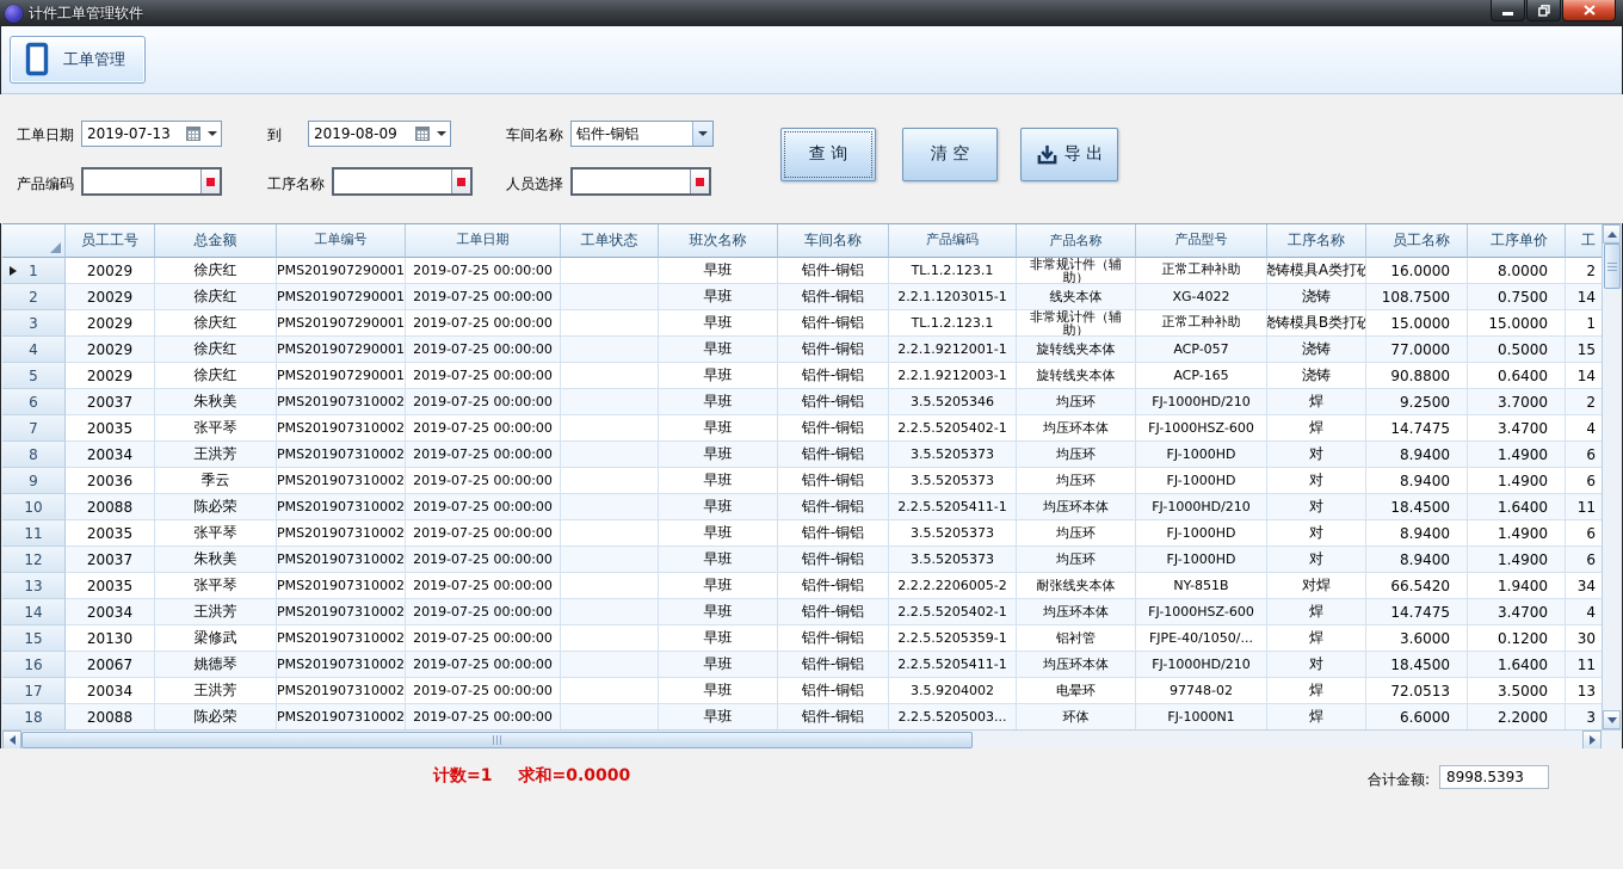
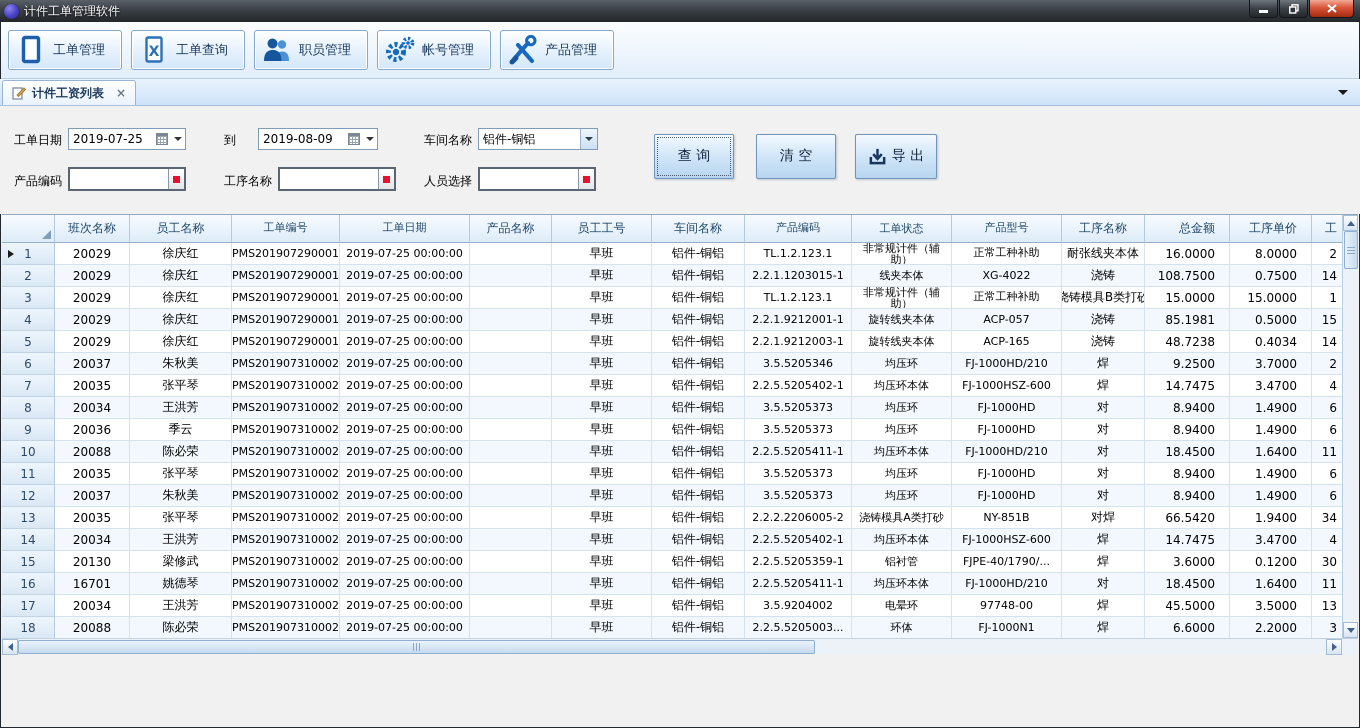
  计件工单管理软件
  工单管理
+ X
+ 工单查询
+ 职员管理
+ 帐号管理
+ 产品管理
+ 计件工资列表
+ ×
  工单日期
- 2019-07-13
+ 2019-07-25
  到
  2019-08-09
  车间名称
  铝件-铜铝
  产品编码
  工序名称
  人员选择
  查 询
  清 空
  导 出
- 员工工号
+ 班次名称
- 总金额
+ 员工名称
  工单编号
  工单日期
- 工单状态
+ 产品名称
- 班次名称
+ 员工工号
  车间名称
  产品编码
- 产品名称
+ 工单状态
  产品型号
  工序名称
- 员工名称
+ 总金额
  工序单价
  工
  1
  20029
  徐庆红
  PMS201907290001
  2019-07-25 00:00:00
  早班
  铝件-铜铝
  TL.1.2.123.1
  非常规计件（辅助）
  正常工种补助
- 浇铸模具A类打砂
+ 耐张线夹本体
  16.0000
  8.0000
  2
  2
  20029
  徐庆红
  PMS201907290001
  2019-07-25 00:00:00
  早班
  铝件-铜铝
  2.2.1.1203015-1
  线夹本体
  XG-4022
  浇铸
  108.7500
  0.7500
  14
  3
  20029
  徐庆红
  PMS201907290001
  2019-07-25 00:00:00
  早班
  铝件-铜铝
  TL.1.2.123.1
  非常规计件（辅助）
  正常工种补助
  浇铸模具B类打砂
  15.0000
  15.0000
  1
  4
  20029
  徐庆红
  PMS201907290001
  2019-07-25 00:00:00
  早班
  铝件-铜铝
  2.2.1.9212001-1
  旋转线夹本体
  ACP-057
  浇铸
- 77.0000
+ 85.1981
  0.5000
  15
  5
  20029
  徐庆红
  PMS201907290001
  2019-07-25 00:00:00
  早班
  铝件-铜铝
  2.2.1.9212003-1
  旋转线夹本体
  ACP-165
  浇铸
- 90.8800
+ 48.7238
- 0.6400
+ 0.4034
  14
  6
  20037
  朱秋美
  PMS201907310002
  2019-07-25 00:00:00
  早班
  铝件-铜铝
  3.5.5205346
  均压环
  FJ-1000HD/210
  焊
  9.2500
  3.7000
  2
  7
  20035
  张平琴
  PMS201907310002
  2019-07-25 00:00:00
  早班
  铝件-铜铝
  2.2.5.5205402-1
  均压环本体
  FJ-1000HSZ-600
  焊
  14.7475
  3.4700
  4
  8
  20034
  王洪芳
  PMS201907310002
  2019-07-25 00:00:00
  早班
  铝件-铜铝
  3.5.5205373
  均压环
  FJ-1000HD
  对
  8.9400
  1.4900
  6
  9
  20036
  季云
  PMS201907310002
  2019-07-25 00:00:00
  早班
  铝件-铜铝
  3.5.5205373
  均压环
  FJ-1000HD
  对
  8.9400
  1.4900
  6
  10
  20088
  陈必荣
  PMS201907310002
  2019-07-25 00:00:00
  早班
  铝件-铜铝
  2.2.5.5205411-1
  均压环本体
  FJ-1000HD/210
  对
  18.4500
  1.6400
  11
  11
  20035
  张平琴
  PMS201907310002
  2019-07-25 00:00:00
  早班
  铝件-铜铝
  3.5.5205373
  均压环
  FJ-1000HD
  对
  8.9400
  1.4900
  6
  12
  20037
  朱秋美
  PMS201907310002
  2019-07-25 00:00:00
  早班
  铝件-铜铝
  3.5.5205373
  均压环
  FJ-1000HD
  对
  8.9400
  1.4900
  6
  13
  20035
  张平琴
  PMS201907310002
  2019-07-25 00:00:00
  早班
  铝件-铜铝
  2.2.2.2206005-2
- 耐张线夹本体
+ 浇铸模具A类打砂
  NY-851B
  对焊
  66.5420
  1.9400
  34
  14
  20034
  王洪芳
  PMS201907310002
  2019-07-25 00:00:00
  早班
  铝件-铜铝
  2.2.5.5205402-1
  均压环本体
  FJ-1000HSZ-600
  焊
  14.7475
  3.4700
  4
  15
  20130
  梁修武
  PMS201907310002
  2019-07-25 00:00:00
  早班
  铝件-铜铝
  2.2.5.5205359-1
  铝衬管
- FJPE-40/1050/...
+ FJPE-40/1790/...
  焊
  3.6000
  0.1200
  30
  16
- 20067
+ 16701
  姚德琴
  PMS201907310002
  2019-07-25 00:00:00
  早班
  铝件-铜铝
  2.2.5.5205411-1
  均压环本体
  FJ-1000HD/210
  对
  18.4500
  1.6400
  11
  17
  20034
  王洪芳
  PMS201907310002
  2019-07-25 00:00:00
  早班
  铝件-铜铝
  3.5.9204002
  电晕环
- 97748-02
+ 97748-00
  焊
- 72.0513
+ 45.5000
  3.5000
  13
  18
  20088
  陈必荣
  PMS201907310002
  2019-07-25 00:00:00
  早班
  铝件-铜铝
  2.2.5.5205003...
  环体
  FJ-1000N1
  焊
  6.6000
  2.2000
  3
- 计数=1
- 求和=0.0000
- 合计金额:
- 8998.5393
